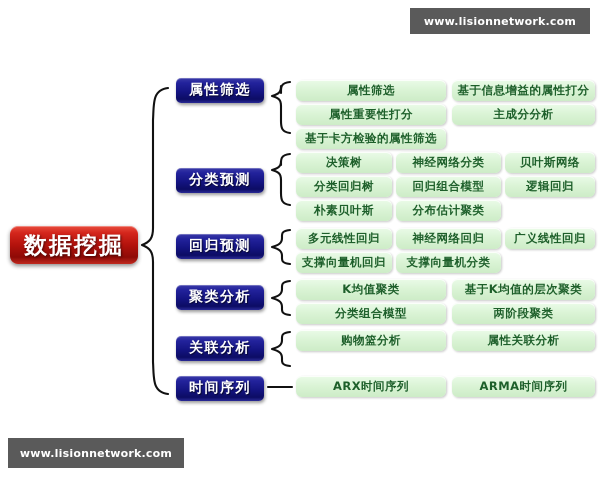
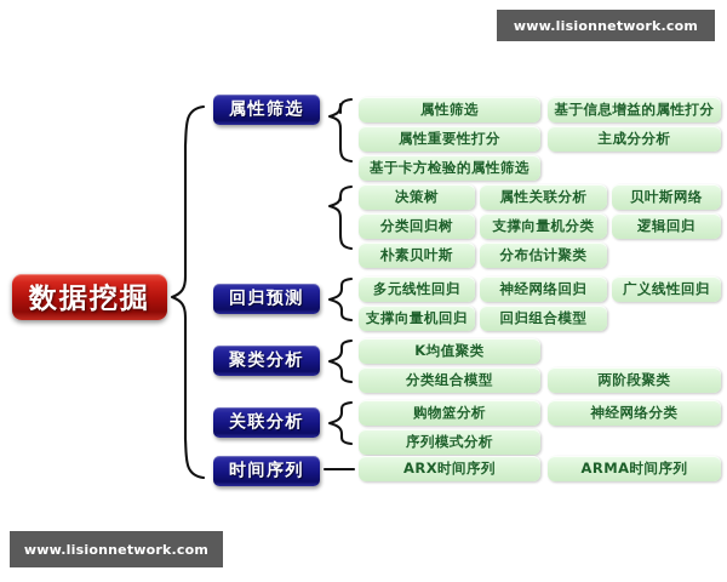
  数据挖掘
  属性筛选
- 分类预测
  回归预测
  聚类分析
  关联分析
  时间序列
  属性筛选
  基于信息增益的属性打分
  属性重要性打分
  主成分分析
  基于卡方检验的属性筛选
  决策树
- 神经网络分类
+ 属性关联分析
  贝叶斯网络
  分类回归树
- 回归组合模型
+ 支撑向量机分类
  逻辑回归
  朴素贝叶斯
  分布估计聚类
  多元线性回归
  神经网络回归
  广义线性回归
  支撑向量机回归
- 支撑向量机分类
+ 回归组合模型
  K均值聚类
- 基于K均值的层次聚类
  分类组合模型
  两阶段聚类
  购物篮分析
- 属性关联分析
+ 神经网络分类
+ 序列模式分析
  ARX时间序列
  ARMA时间序列
  www.lisionnetwork.com
  www.lisionnetwork.com
